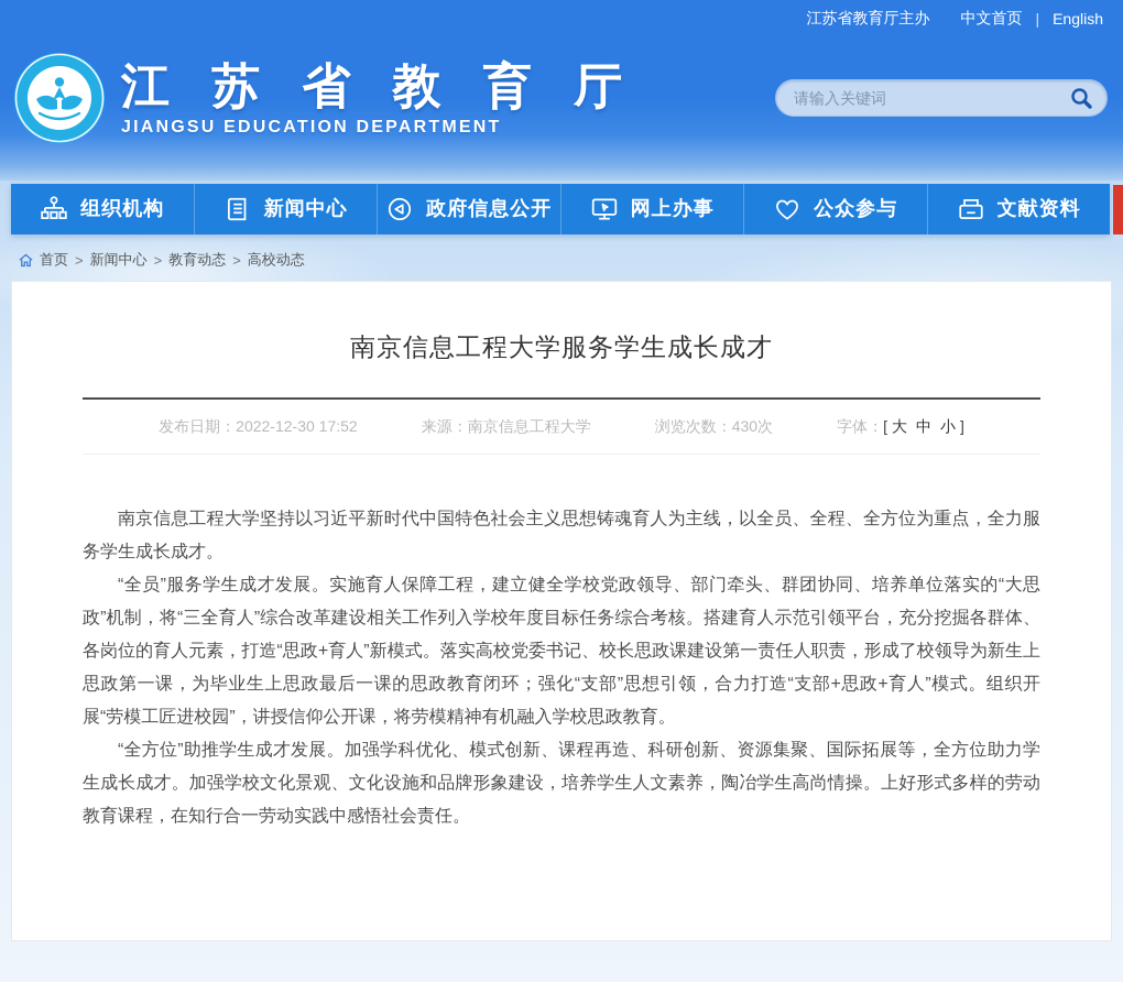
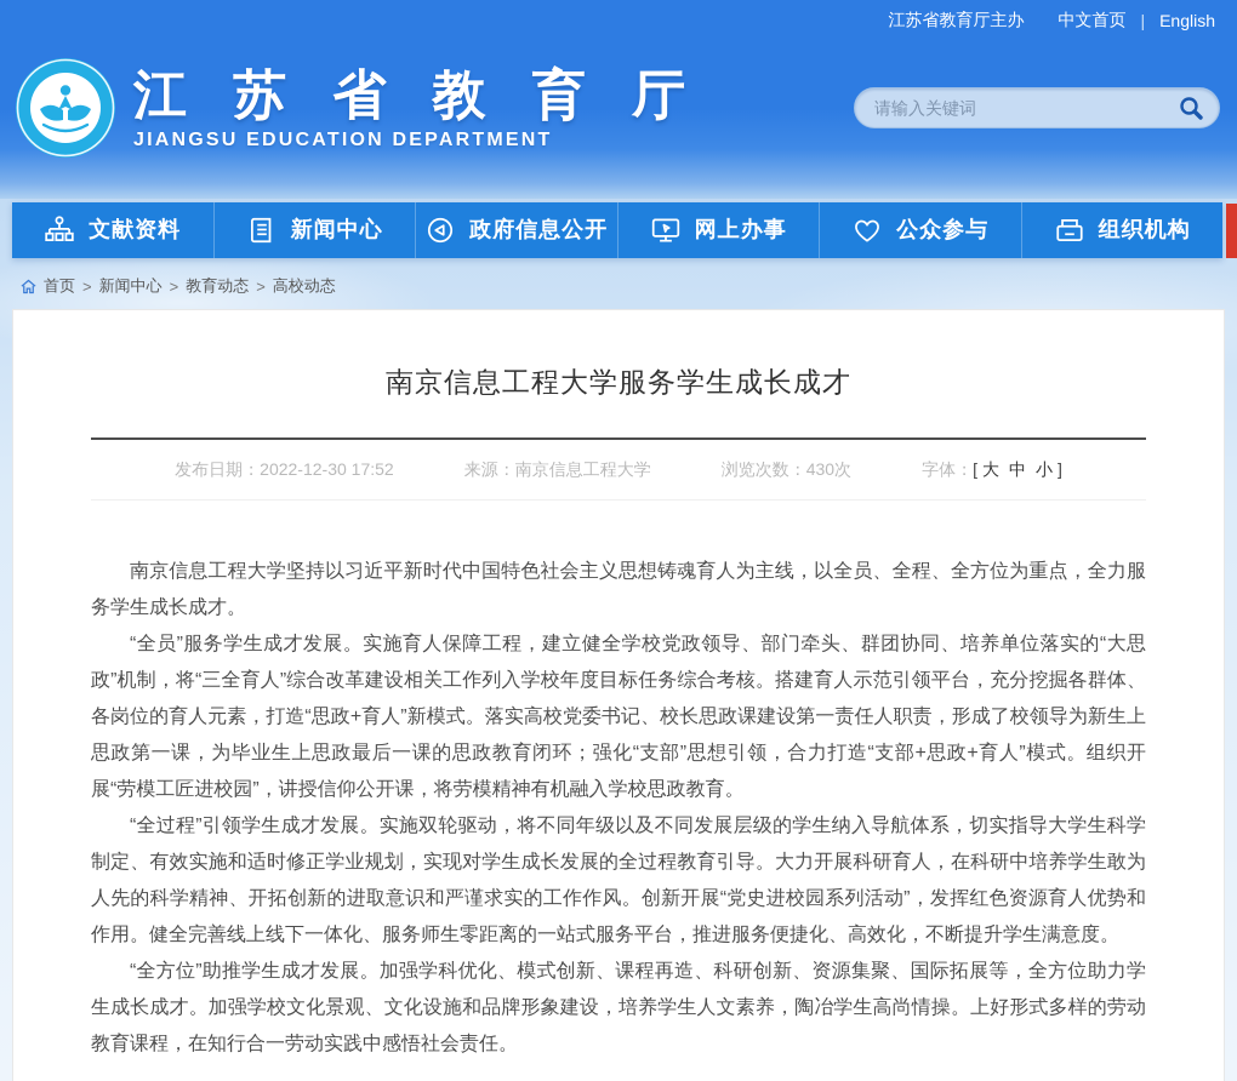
  江苏省教育厅主办
  中文首页
  |
  English
  江 苏 省 教 育 厅
  JIANGSU EDUCATION DEPARTMENT
  请输入关键词
- 组织机构
+ 文献资料
  新闻中心
  政府信息公开
  网上办事
  公众参与
- 文献资料
+ 组织机构
  首页
  >
  新闻中心
  >
  教育动态
  >
  高校动态
  南京信息工程大学服务学生成长成才
  发布日期：2022-12-30 17:52
  来源：南京信息工程大学
  浏览次数：430次
  字体：[ 大 中 小 ]
  南京信息工程大学坚持以习近平新时代中国特色社会主义思想铸魂育人为主线，以全员、全程、全方位为重点，全力服务学生成长成才。
  “全员”服务学生成才发展。实施育人保障工程，建立健全学校党政领导、部门牵头、群团协同、培养单位落实的“大思政”机制，将“三全育人”综合改革建设相关工作列入学校年度目标任务综合考核。搭建育人示范引领平台，充分挖掘各群体、各岗位的育人元素，打造“思政+育人”新模式。落实高校党委书记、校长思政课建设第一责任人职责，形成了校领导为新生上思政第一课，为毕业生上思政最后一课的思政教育闭环；强化“支部”思想引领，合力打造“支部+思政+育人”模式。组织开展“劳模工匠进校园”，讲授信仰公开课，将劳模精神有机融入学校思政教育。
+ “全过程”引领学生成才发展。实施双轮驱动，将不同年级以及不同发展层级的学生纳入导航体系，切实指导大学生科学制定、有效实施和适时修正学业规划，实现对学生成长发展的全过程教育引导。大力开展科研育人，在科研中培养学生敢为人先的科学精神、开拓创新的进取意识和严谨求实的工作作风。创新开展“党史进校园系列活动”，发挥红色资源育人优势和作用。健全完善线上线下一体化、服务师生零距离的一站式服务平台，推进服务便捷化、高效化，不断提升学生满意度。
  “全方位”助推学生成才发展。加强学科优化、模式创新、课程再造、科研创新、资源集聚、国际拓展等，全方位助力学生成长成才。加强学校文化景观、文化设施和品牌形象建设，培养学生人文素养，陶冶学生高尚情操。上好形式多样的劳动教育课程，在知行合一劳动实践中感悟社会责任。
